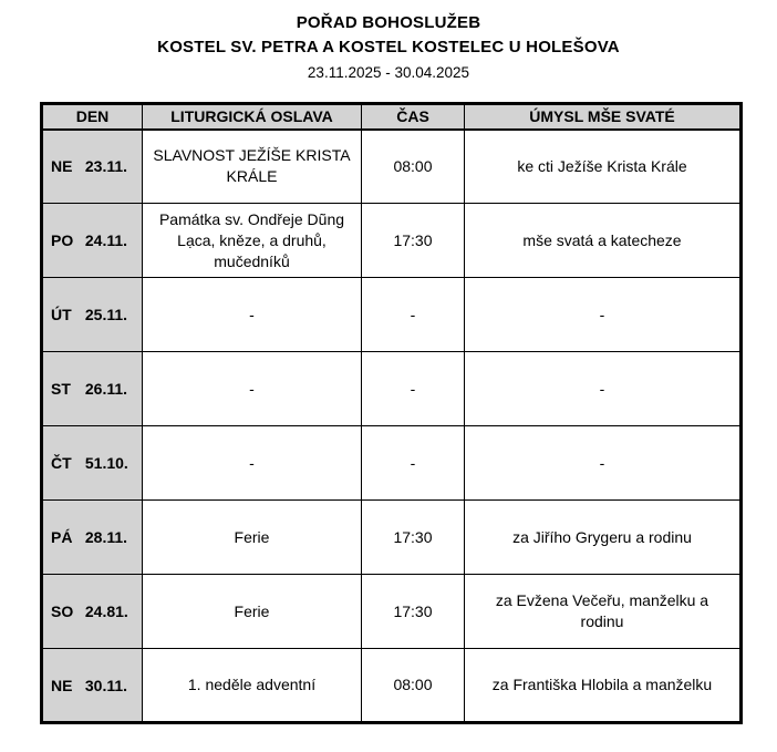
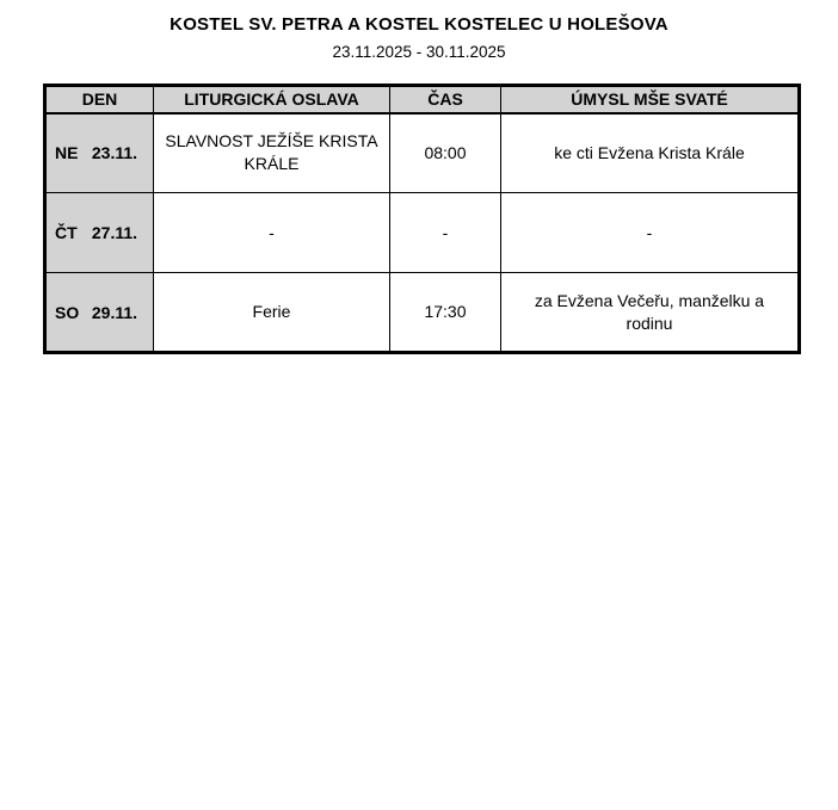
- POŘAD BOHOSLUŽEB
  KOSTEL SV. PETRA A KOSTEL KOSTELEC U HOLEŠOVA
- 23.11.2025 - 30.04.2025
+ 23.11.2025 - 30.11.2025
  DEN	LITURGICKÁ OSLAVA	ČAS	ÚMYSL MŠE SVATÉ
- NE 23.11.	SLAVNOST JEŽÍŠE KRISTA KRÁLE	08:00	ke cti Ježíše Krista Krále
+ NE 23.11.	SLAVNOST JEŽÍŠE KRISTA KRÁLE	08:00	ke cti Evžena Krista Krále
- PO 24.11.	Památka sv. Ondřeje Dũng Lạca, kněze, a druhů, mučedníků	17:30	mše svatá a katecheze
- ÚT 25.11.	-	-	-
- ST 26.11.	-	-	-
- ČT 51.10.	-	-	-
+ ČT 27.11.	-	-	-
- PÁ 28.11.	Ferie	17:30	za Jiřího Grygeru a rodinu
- SO 24.81.	Ferie	17:30	za Evžena Večeřu, manželku a rodinu
+ SO 29.11.	Ferie	17:30	za Evžena Večeřu, manželku a rodinu
- NE 30.11.	1. neděle adventní	08:00	za Františka Hlobila a manželku
